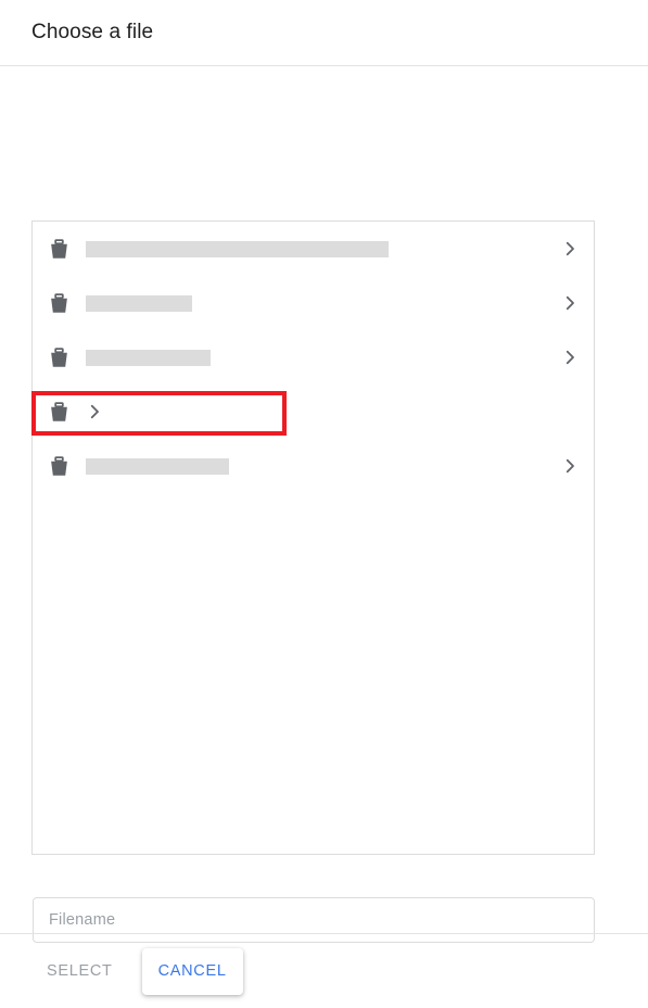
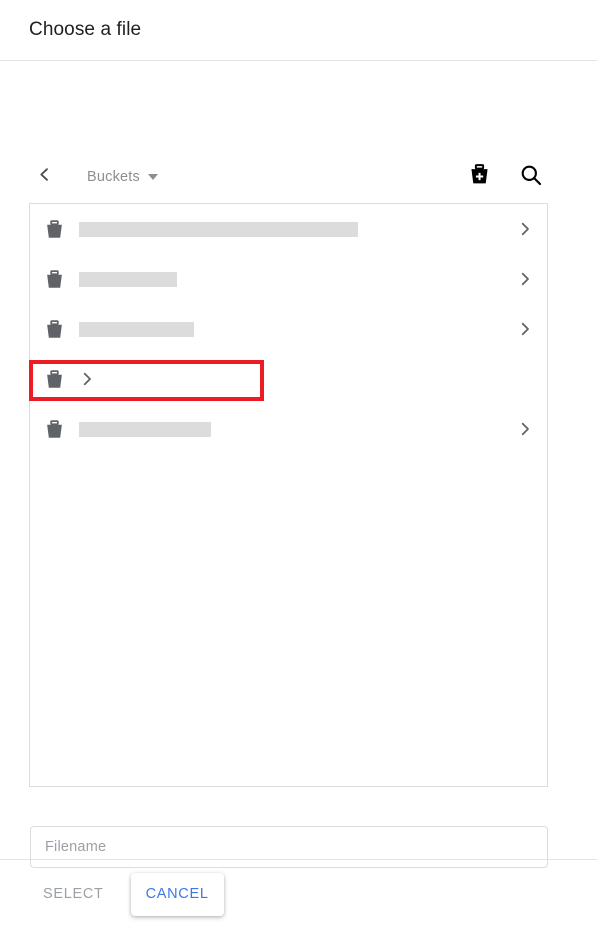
  Choose a file
+ Buckets
  Filename
  SELECT
  CANCEL
